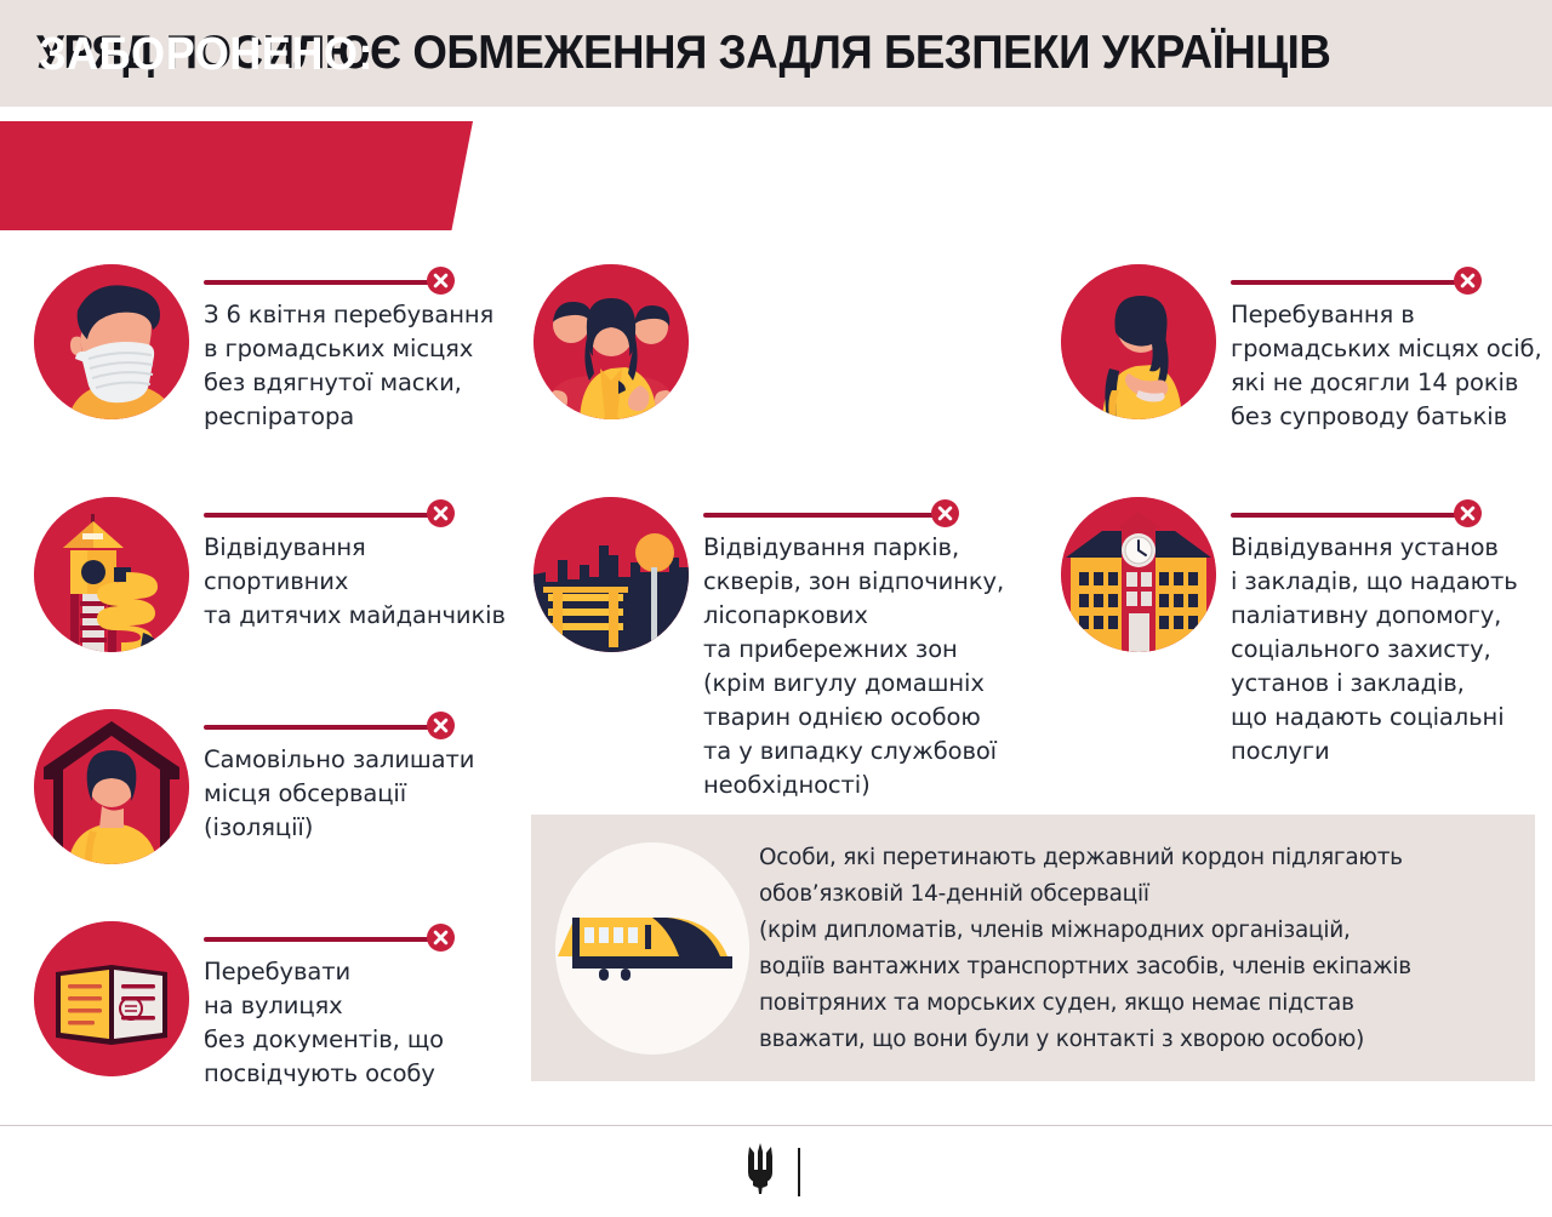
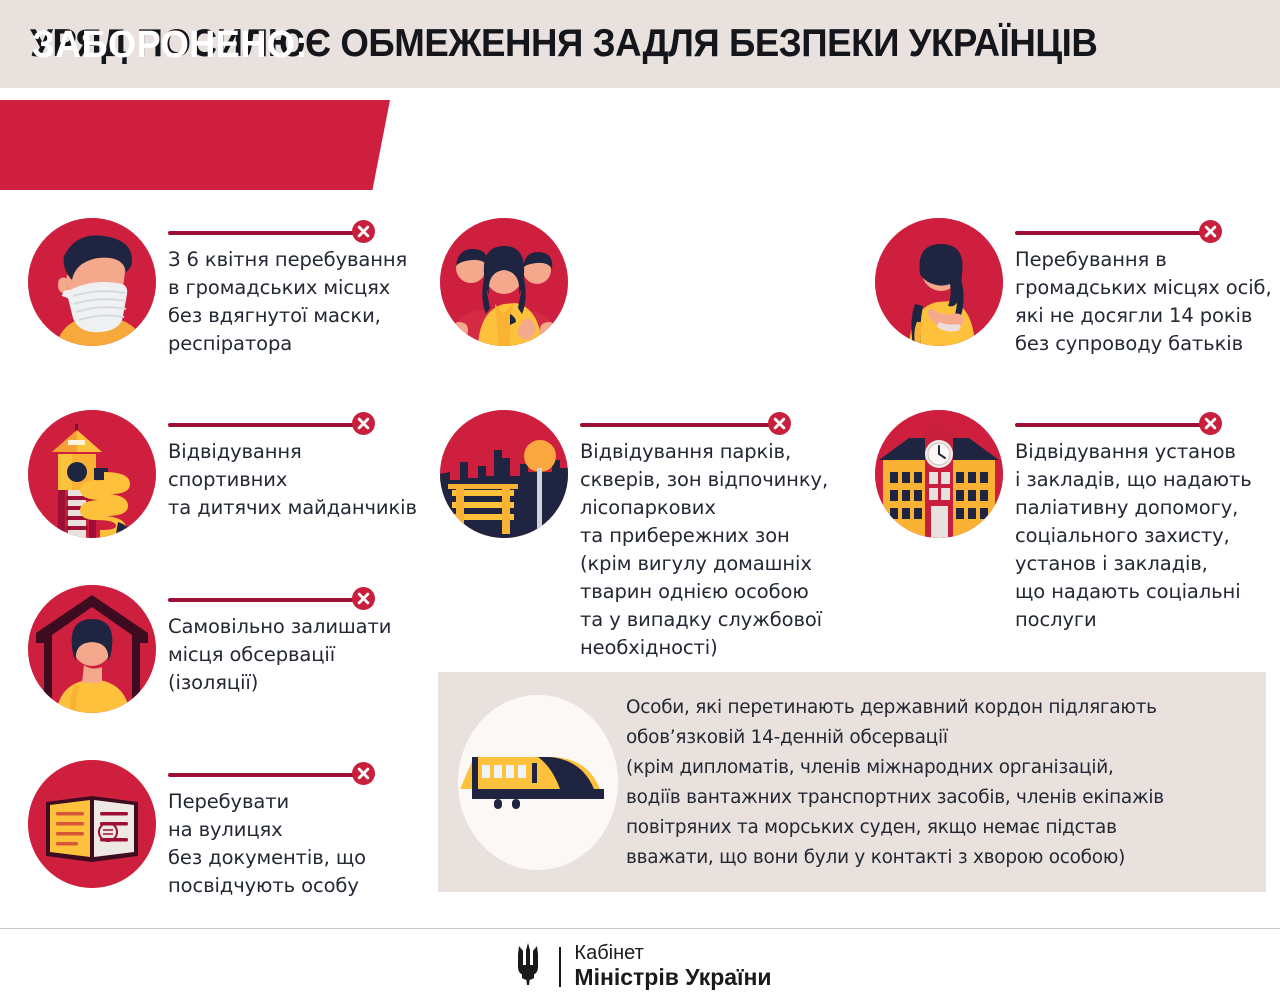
  УРЯД ПОСИЛЮЄ ОБМЕЖЕННЯ ЗАДЛЯ БЕЗПЕКИ УКРАЇНЦІВ
  ЗАБОРОНЕНО:
  З 6 квітня перебування
  в громадських місцях
  без вдягнутої маски,
  респіратора
  Перебування в
  громадських місцях осіб,
  які не досягли 14 років
  без супроводу батьків
  Відвідування
  спортивних
  та дитячих майданчиків
  Відвідування парків,
  скверів, зон відпочинку,
  лісопаркових
  та прибережних зон
  (крім вигулу домашніх
  тварин однією особою
  та у випадку службової
  необхідності)
  Відвідування установ
  і закладів, що надають
  паліативну допомогу,
  соціального захисту,
  установ і закладів,
  що надають соціальні
  послуги
  Самовільно залишати
  місця обсервації
  (ізоляції)
  Перебувати
  на вулицях
  без документів, що
  посвідчують особу
  Особи, які перетинають державний кордон підлягають
  обов’язковій 14-денній обсервації
  (крім дипломатів, членів міжнародних організацій,
  водіїв вантажних транспортних засобів, членів екіпажів
  повітряних та морських суден, якщо немає підстав
  вважати, що вони були у контакті з хворою особою)
+ Кабінет
+ Міністрів України
